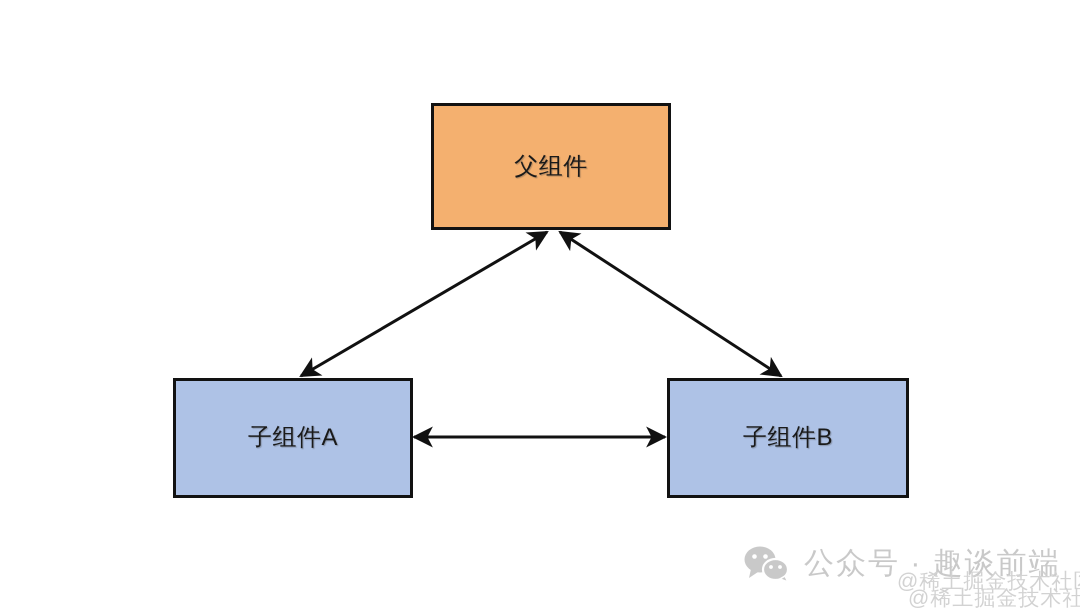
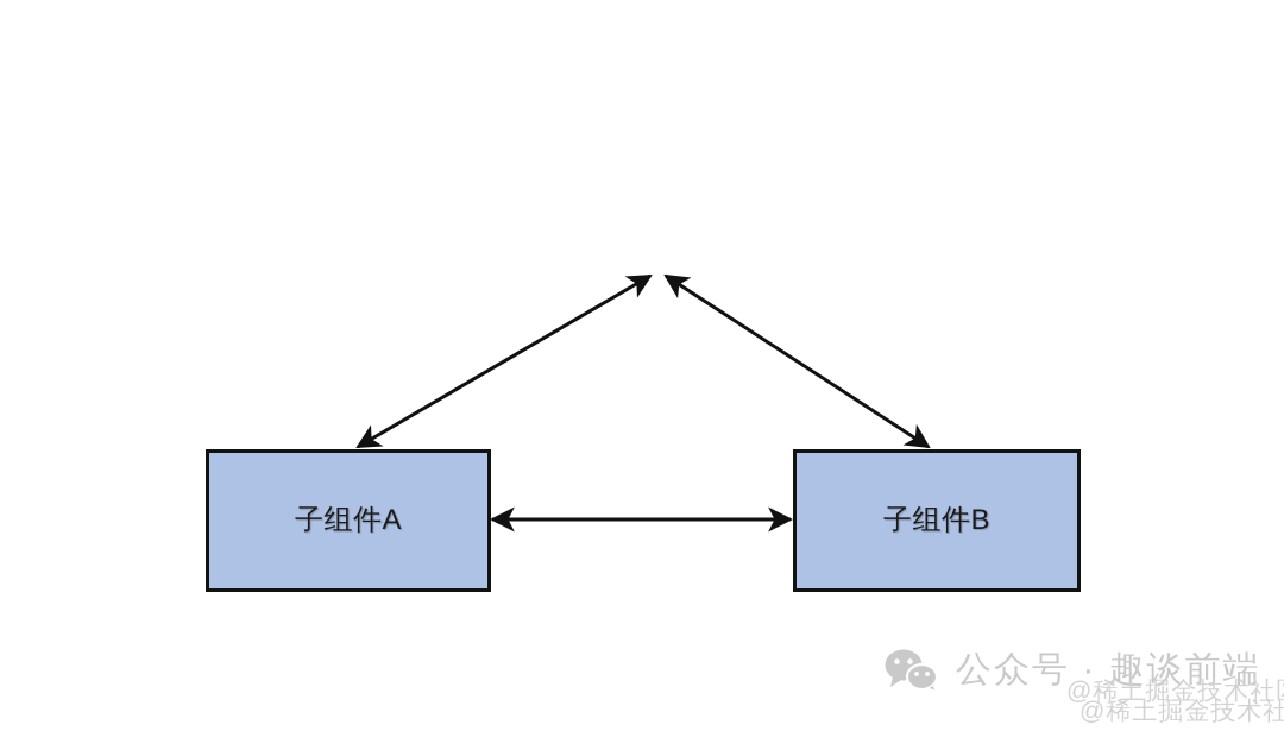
- 父组件
  子组件A
  子组件B
  公众号 · 趣谈前端
  @稀土掘金技术社
  @稀土掘金技术社
